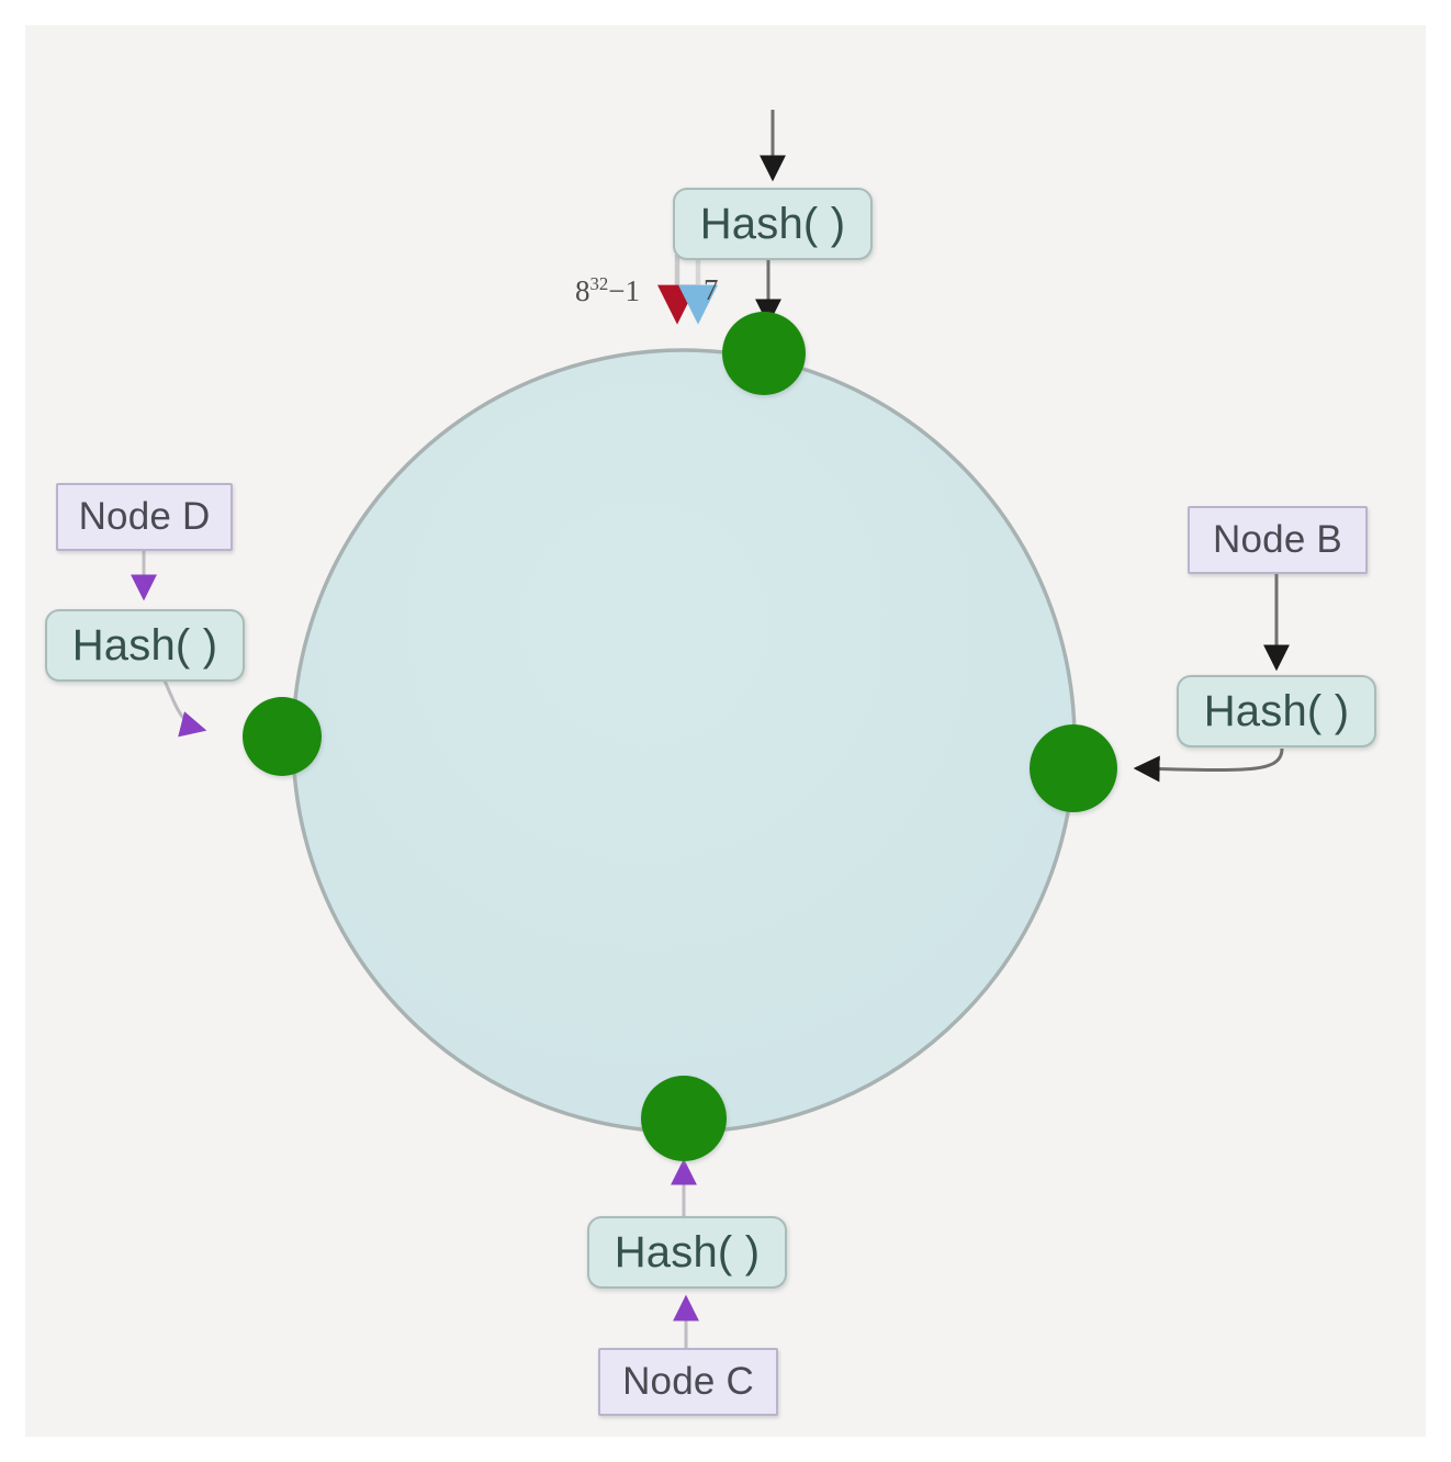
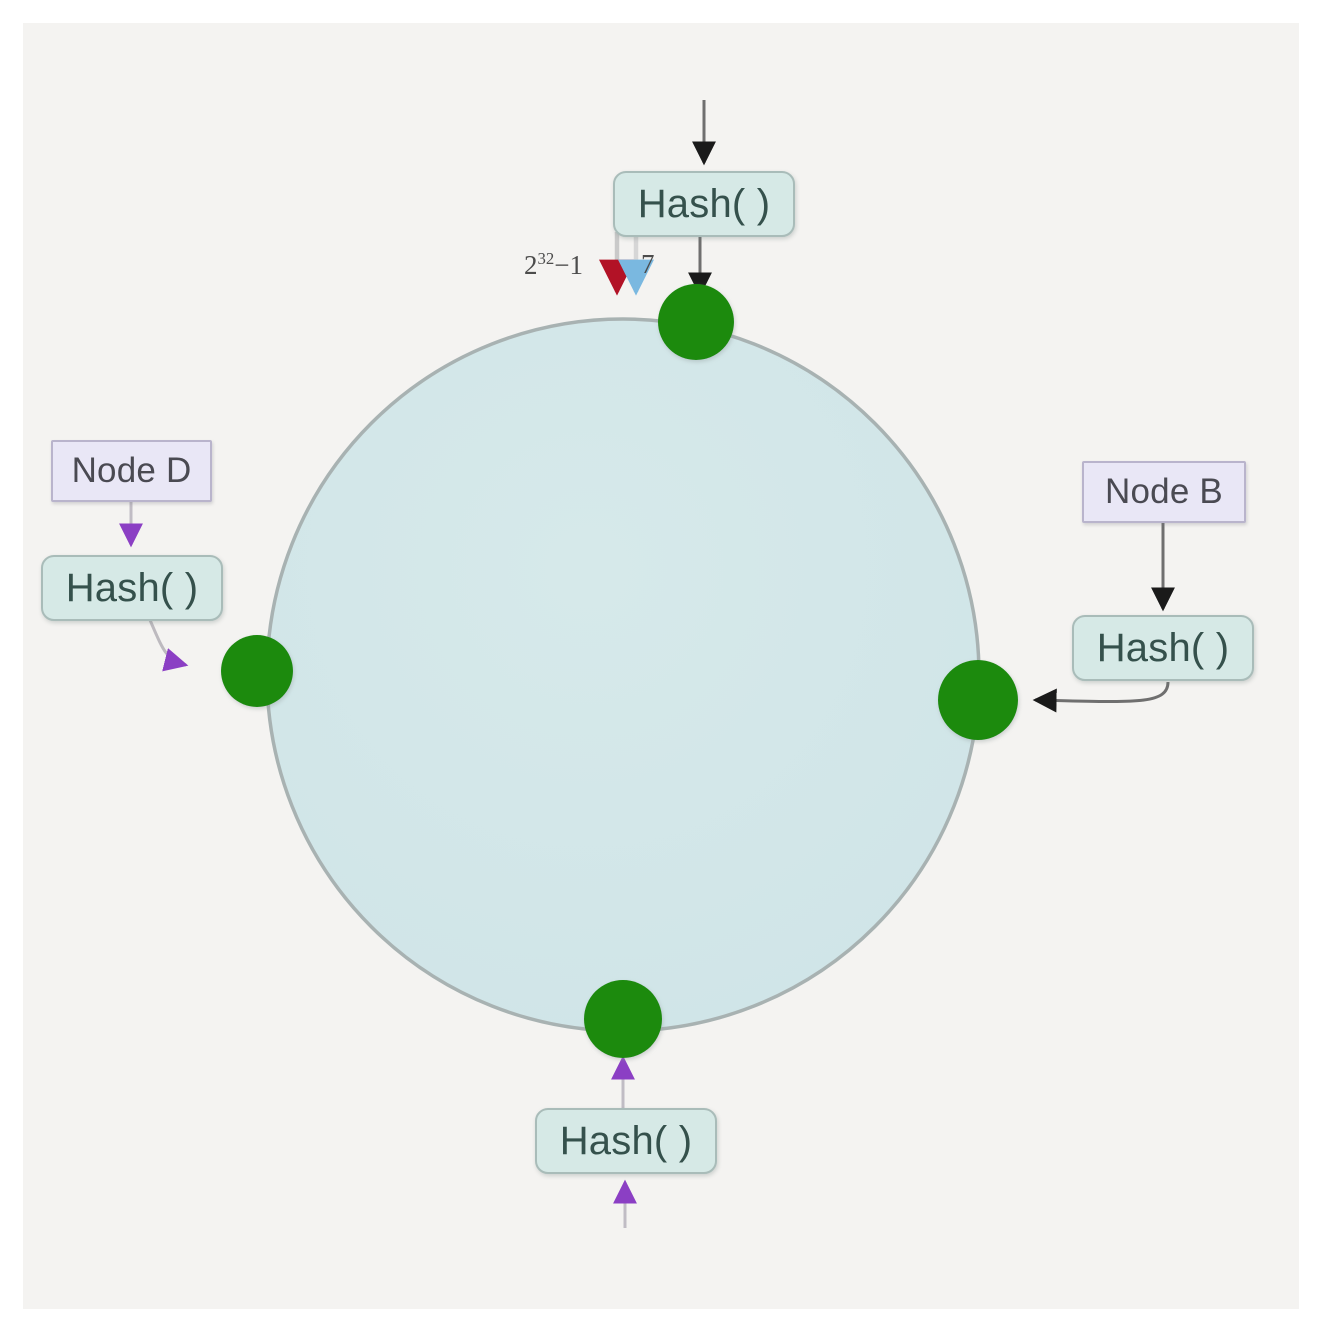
- 832−1
+ 232−1
  7
  Hash( )
  Node B
  Hash( )
  Hash( )
- Node C
  Node D
  Hash( )
